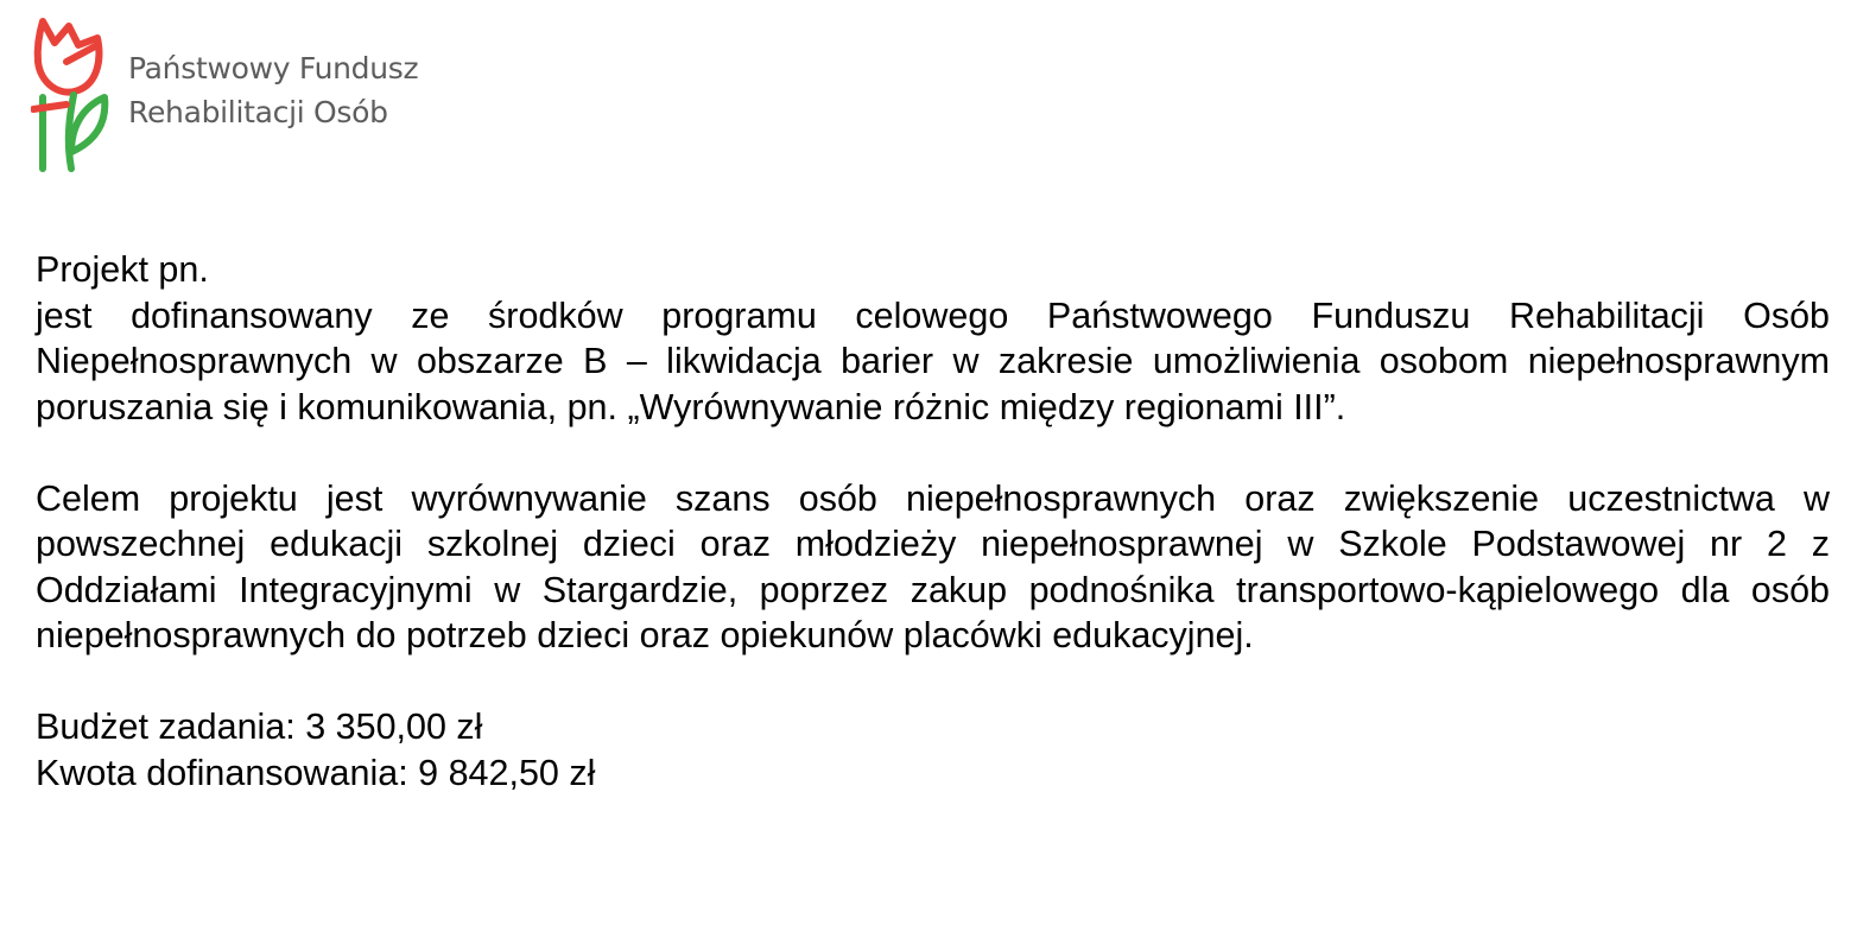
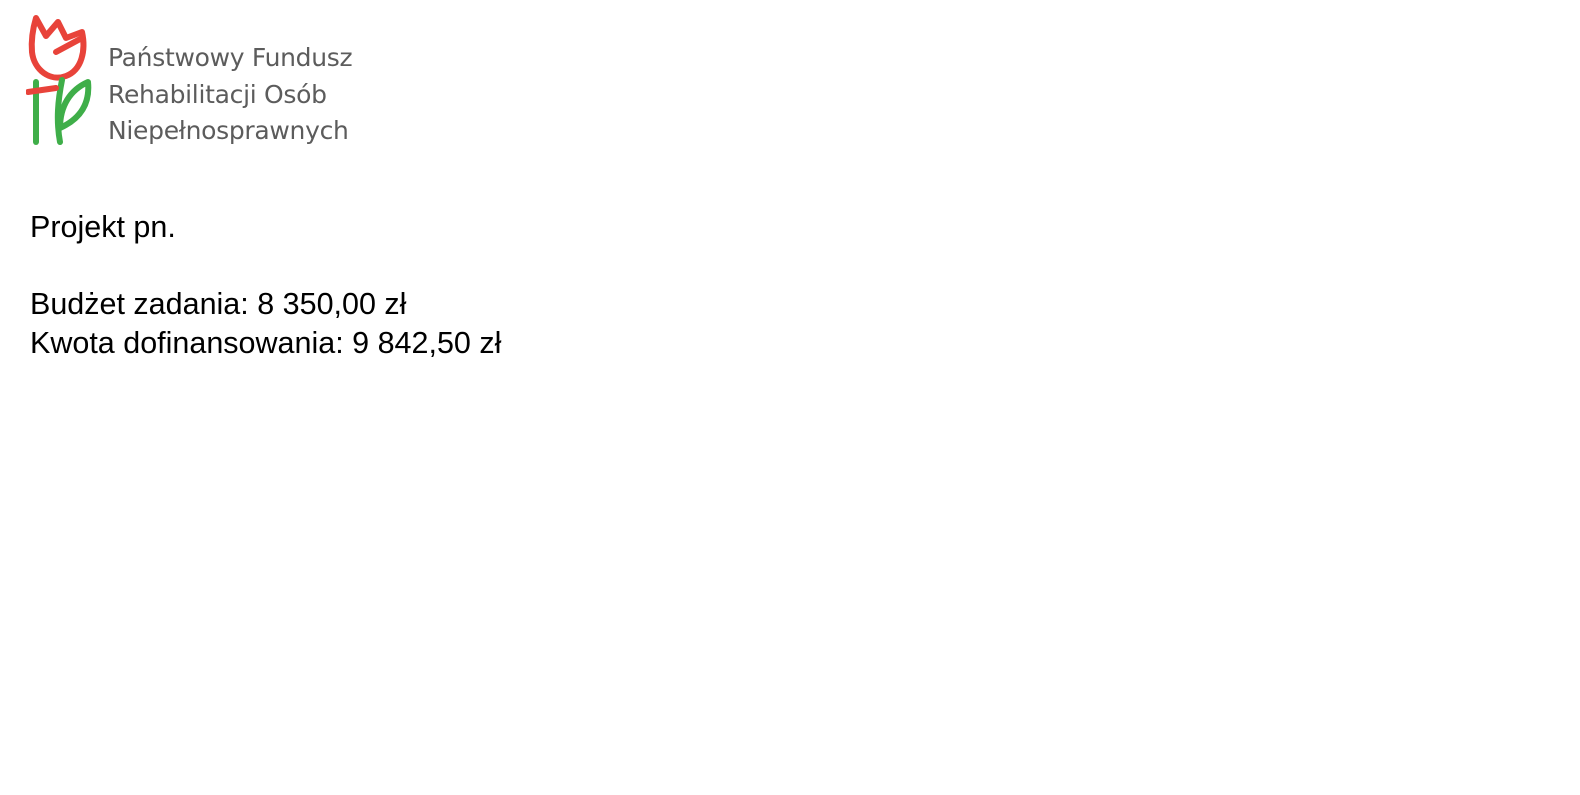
  Państwowy Fundusz
  Rehabilitacji Osób
+ Niepełnosprawnych
  Projekt pn.
- jest dofinansowany ze środków programu celowego Państwowego Funduszu Rehabilitacji Osób Niepełnosprawnych w obszarze B – likwidacja barier w zakresie umożliwienia osobom niepełnosprawnym poruszania się i komunikowania, pn. „Wyrównywanie różnic między regionami III”.
- Celem projektu jest wyrównywanie szans osób niepełnosprawnych oraz zwiększenie uczestnictwa w powszechnej edukacji szkolnej dzieci oraz młodzieży niepełnosprawnej w Szkole Podstawowej nr 2 z Oddziałami Integracyjnymi w Stargardzie, poprzez zakup podnośnika transportowo-kąpielowego dla osób niepełnosprawnych do potrzeb dzieci oraz opiekunów placówki edukacyjnej.
- Budżet zadania: 3 350,00 zł
+ Budżet zadania: 8 350,00 zł
  Kwota dofinansowania: 9 842,50 zł
